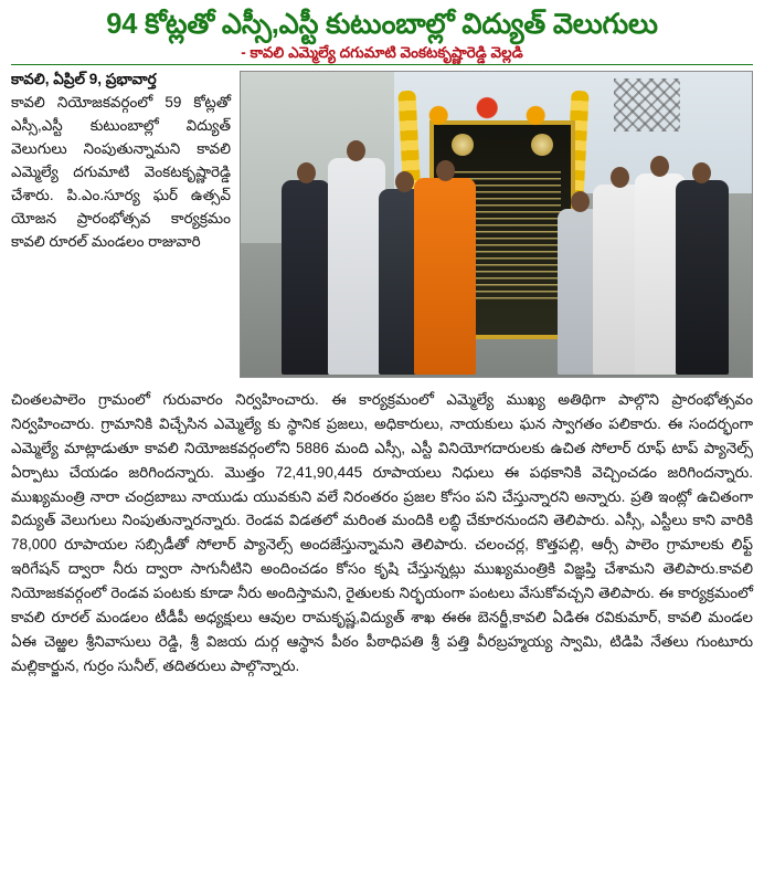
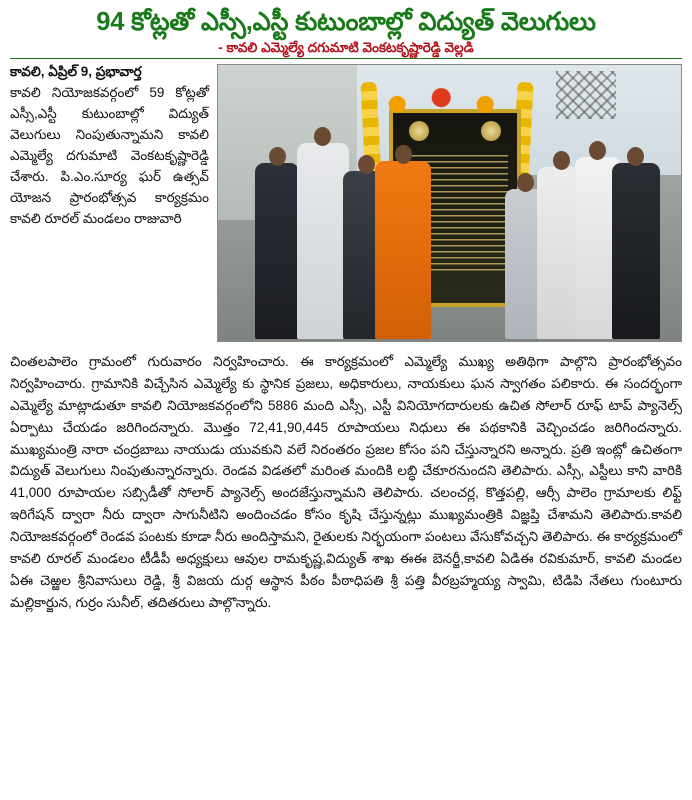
  94 కోట్లతో ఎస్సీ,ఎస్టీ కుటుంబాల్లో విద్యుత్ వెలుగులు
  - కావలి ఎమ్మెల్యే దగుమాటి వెంకటకృష్ణారెడ్డి వెల్లడి
  కావలి, ఏప్రిల్ 9, ప్రభావార్త
  కావలి నియోజకవర్గంలో 59 కోట్లతో ఎస్సీ,ఎస్టీ కుటుంబాల్లో విద్యుత్ వెలుగులు నింపుతున్నామని కావలి ఎమ్మెల్యే దగుమాటి వెంకటకృష్ణారెడ్డి చేశారు. పి.ఎం.సూర్య ఘర్ ఉత్సవ్ యోజన ప్రారంభోత్సవ కార్యక్రమం కావలి రూరల్ మండలం రాజువారి
- చింతలపాలెం గ్రామంలో గురువారం నిర్వహించారు. ఈ కార్యక్రమంలో ఎమ్మెల్యే ముఖ్య అతిథిగా పాల్గొని ప్రారంభోత్సవం నిర్వహించారు. గ్రామానికి విచ్చేసిన ఎమ్మెల్యే కు స్థానిక ప్రజలు, అధికారులు, నాయకులు ఘన స్వాగతం పలికారు. ఈ సందర్భంగా ఎమ్మెల్యే మాట్లాడుతూ కావలి నియోజకవర్గంలోని 5886 మంది ఎస్సీ, ఎస్టీ వినియోగదారులకు ఉచిత సోలార్ రూఫ్ టాప్ ప్యానెల్స్ ఏర్పాటు చేయడం జరిగిందన్నారు. మొత్తం 72,41,90,445 రూపాయలు నిధులు ఈ పథకానికి వెచ్చించడం జరిగిందన్నారు. ముఖ్యమంత్రి నారా చంద్రబాబు నాయుడు యువకుని వలే నిరంతరం ప్రజల కోసం పని చేస్తున్నారని అన్నారు. ప్రతి ఇంట్లో ఉచితంగా విద్యుత్ వెలుగులు నింపుతున్నారన్నారు. రెండవ విడతలో మరింత మందికి లబ్ధి చేకూరనుందని తెలిపారు. ఎస్సీ, ఎస్టీలు కాని వారికి 78,000 రూపాయల సబ్సిడీతో సోలార్ ప్యానెల్స్ అందజేస్తున్నామని తెలిపారు. చలంచర్ల, కొత్తపల్లి, ఆర్సీ పాలెం గ్రామాలకు లిఫ్ట్ ఇరిగేషన్ ద్వారా నీరు ద్వారా సాగునీటిని అందించడం కోసం కృషి చేస్తున్నట్లు ముఖ్యమంత్రికి విజ్ఞప్తి చేశామని తెలిపారు.కావలి నియోజకవర్గంలో రెండవ పంటకు కూడా నీరు అందిస్తామని, రైతులకు నిర్భయంగా పంటలు వేసుకోవచ్చని తెలిపారు. ఈ కార్యక్రమంలో కావలి రూరల్ మండలం టీడీపీ అధ్యక్షులు ఆవుల రామకృష్ణ,విద్యుత్ శాఖ ఈఈ బెనర్జీ,కావలి ఏడిఈ రవికుమార్, కావలి మండల ఏఈ చెఱ్ఱల శ్రీనివాసులు రెడ్డి, శ్రీ విజయ దుర్గ ఆస్థాన పీఠం పీఠాధిపతి శ్రీ పత్తి వీరబ్రహ్మయ్య స్వామి, టిడిపి నేతలు గుంటూరు మల్లికార్జున, గుర్రం సునీల్, తదితరులు పాల్గొన్నారు.
+ చింతలపాలెం గ్రామంలో గురువారం నిర్వహించారు. ఈ కార్యక్రమంలో ఎమ్మెల్యే ముఖ్య అతిథిగా పాల్గొని ప్రారంభోత్సవం నిర్వహించారు. గ్రామానికి విచ్చేసిన ఎమ్మెల్యే కు స్థానిక ప్రజలు, అధికారులు, నాయకులు ఘన స్వాగతం పలికారు. ఈ సందర్భంగా ఎమ్మెల్యే మాట్లాడుతూ కావలి నియోజకవర్గంలోని 5886 మంది ఎస్సీ, ఎస్టీ వినియోగదారులకు ఉచిత సోలార్ రూఫ్ టాప్ ప్యానెల్స్ ఏర్పాటు చేయడం జరిగిందన్నారు. మొత్తం 72,41,90,445 రూపాయలు నిధులు ఈ పథకానికి వెచ్చించడం జరిగిందన్నారు. ముఖ్యమంత్రి నారా చంద్రబాబు నాయుడు యువకుని వలే నిరంతరం ప్రజల కోసం పని చేస్తున్నారని అన్నారు. ప్రతి ఇంట్లో ఉచితంగా విద్యుత్ వెలుగులు నింపుతున్నారన్నారు. రెండవ విడతలో మరింత మందికి లబ్ధి చేకూరనుందని తెలిపారు. ఎస్సీ, ఎస్టీలు కాని వారికి 41,000 రూపాయల సబ్సిడీతో సోలార్ ప్యానెల్స్ అందజేస్తున్నామని తెలిపారు. చలంచర్ల, కొత్తపల్లి, ఆర్సీ పాలెం గ్రామాలకు లిఫ్ట్ ఇరిగేషన్ ద్వారా నీరు ద్వారా సాగునీటిని అందించడం కోసం కృషి చేస్తున్నట్లు ముఖ్యమంత్రికి విజ్ఞప్తి చేశామని తెలిపారు.కావలి నియోజకవర్గంలో రెండవ పంటకు కూడా నీరు అందిస్తామని, రైతులకు నిర్భయంగా పంటలు వేసుకోవచ్చని తెలిపారు. ఈ కార్యక్రమంలో కావలి రూరల్ మండలం టీడీపీ అధ్యక్షులు ఆవుల రామకృష్ణ,విద్యుత్ శాఖ ఈఈ బెనర్జీ,కావలి ఏడిఈ రవికుమార్, కావలి మండల ఏఈ చెఱ్ఱల శ్రీనివాసులు రెడ్డి, శ్రీ విజయ దుర్గ ఆస్థాన పీఠం పీఠాధిపతి శ్రీ పత్తి వీరబ్రహ్మయ్య స్వామి, టిడిపి నేతలు గుంటూరు మల్లికార్జున, గుర్రం సునీల్, తదితరులు పాల్గొన్నారు.
